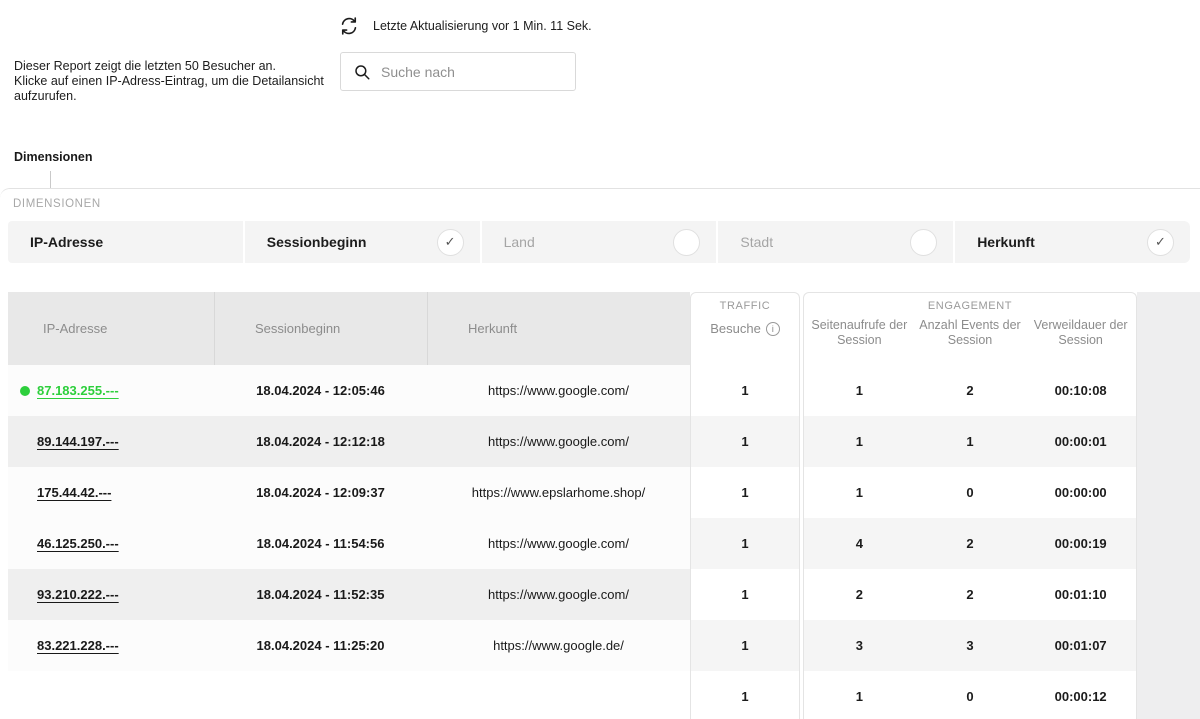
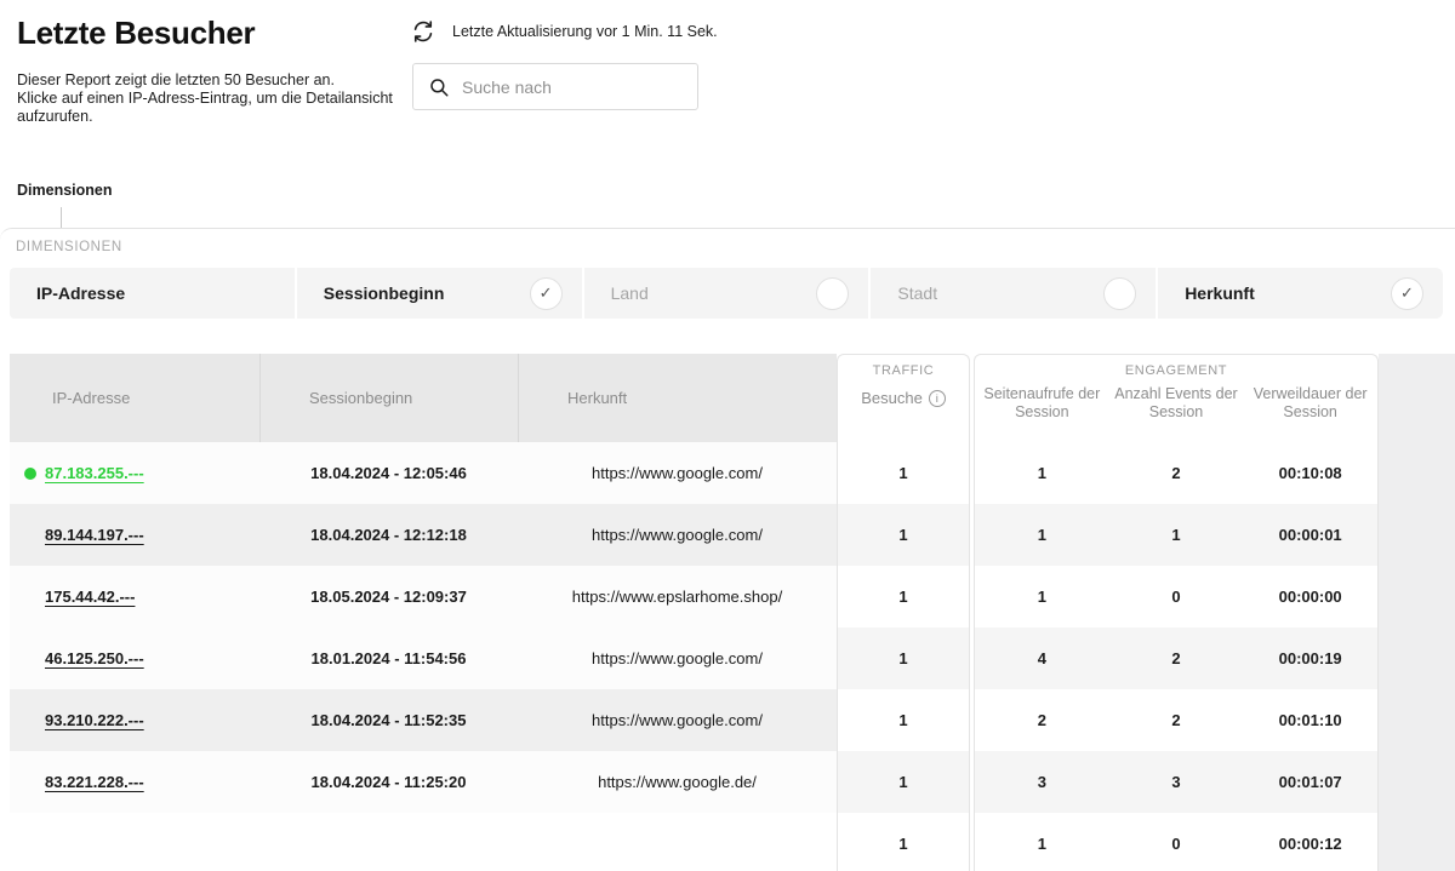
+ Letzte Besucher
  Dieser Report zeigt die letzten 50 Besucher an.
  Klicke auf einen IP-Adress-Eintrag, um die Detailansicht
  aufzurufen.
  Letzte Aktualisierung vor 1 Min. 11 Sek.
  Suche nach
  Dimensionen
  DIMENSIONEN
  IP-Adresse
  Sessionbeginn
  ✓
  Land
  Stadt
  Herkunft
  ✓
  IP-Adresse
  Sessionbeginn
  Herkunft
  87.183.255.---
  18.04.2024 - 12:05:46
  https://www.google.com/
  89.144.197.---
  18.04.2024 - 12:12:18
  https://www.google.com/
  175.44.42.---
- 18.04.2024 - 12:09:37
+ 18.05.2024 - 12:09:37
  https://www.epslarhome.shop/
  46.125.250.---
- 18.04.2024 - 11:54:56
+ 18.01.2024 - 11:54:56
  https://www.google.com/
  93.210.222.---
  18.04.2024 - 11:52:35
  https://www.google.com/
  83.221.228.---
  18.04.2024 - 11:25:20
  https://www.google.de/
  TRAFFIC
  Besuche
  i
  1
  1
  1
  1
  1
  1
  1
  ENGAGEMENT
  Seitenaufrufe der Session
  Anzahl Events der Session
  Verweildauer der Session
  1
  2
  00:10:08
  1
  1
  00:00:01
  1
  0
  00:00:00
  4
  2
  00:00:19
  2
  2
  00:01:10
  3
  3
  00:01:07
  1
  0
  00:00:12
